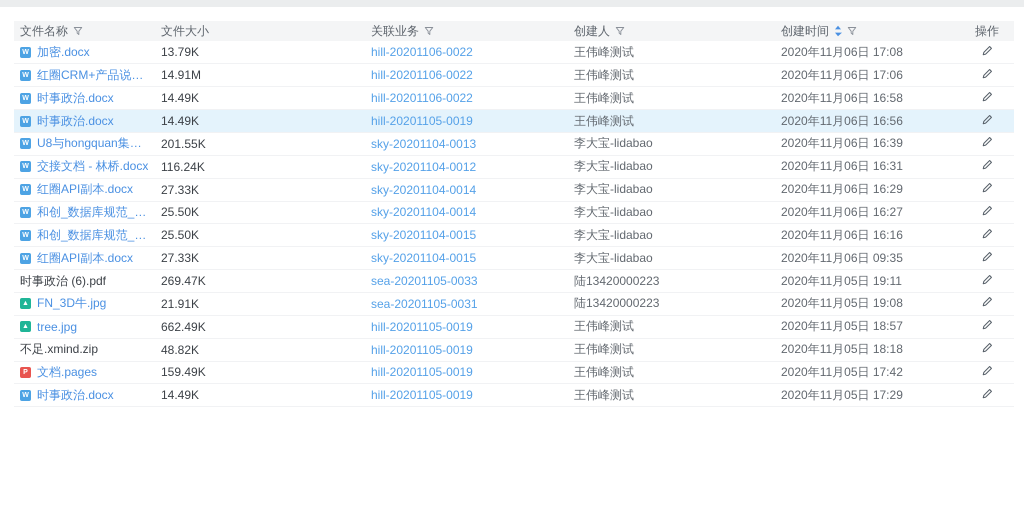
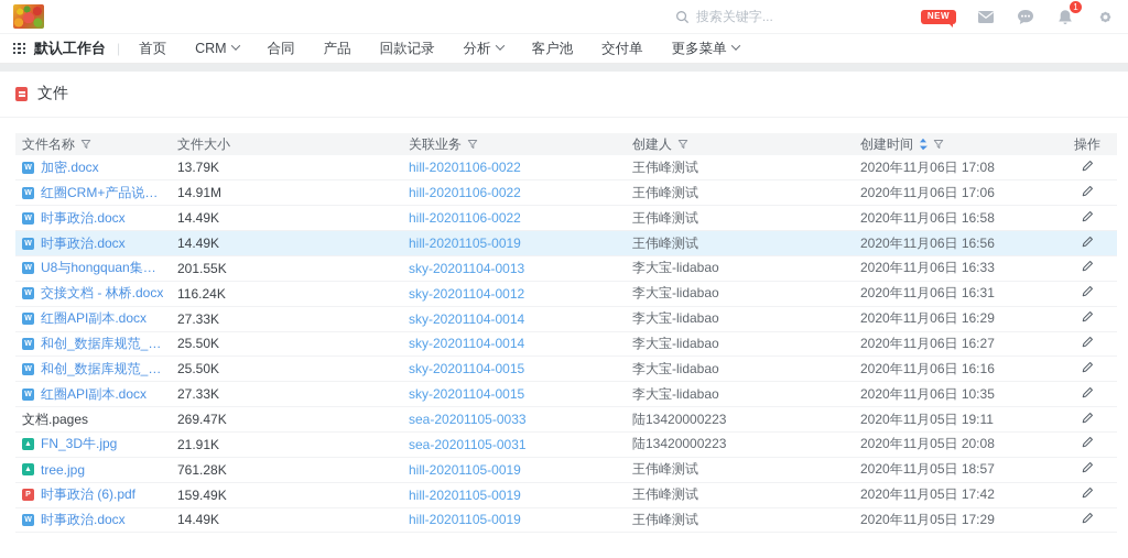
+ 搜索关键字...
+ NEW
+ 1
+ 默认工作台
+ |
+ 首页
+ CRM
+ 合同
+ 产品
+ 回款记录
+ 分析
+ 客户池
+ 交付单
+ 更多菜单
+ 文件
  文件名称	文件大小	关联业务	创建人	创建时间	操作
  加密.docx	13.79K	hill-20201106-0022	王伟峰测试	2020年11月06日 17:08
  红圈CRM+产品说明2	14.91M	hill-20201106-0022	王伟峰测试	2020年11月06日 17:06
  时事政治.docx	14.49K	hill-20201106-0022	王伟峰测试	2020年11月06日 16:58
  时事政治.docx	14.49K	hill-20201105-0019	王伟峰测试	2020年11月06日 16:56
- U8与hongquan集成方	201.55K	sky-20201104-0013	李大宝-lidabao	2020年11月06日 16:39
+ U8与hongquan集成方	201.55K	sky-20201104-0013	李大宝-lidabao	2020年11月06日 16:33
  交接文档 - 林桥.docx	116.24K	sky-20201104-0012	李大宝-lidabao	2020年11月06日 16:31
  红圈API副本.docx	27.33K	sky-20201104-0014	李大宝-lidabao	2020年11月06日 16:29
  和创_数据库规范_20	25.50K	sky-20201104-0014	李大宝-lidabao	2020年11月06日 16:27
  和创_数据库规范_20	25.50K	sky-20201104-0015	李大宝-lidabao	2020年11月06日 16:16
- 红圈API副本.docx	27.33K	sky-20201104-0015	李大宝-lidabao	2020年11月06日 09:35
+ 红圈API副本.docx	27.33K	sky-20201104-0015	李大宝-lidabao	2020年11月06日 10:35
- 时事政治 (6).pdf	269.47K	sea-20201105-0033	陆13420000223	2020年11月05日 19:11
+ 文档.pages	269.47K	sea-20201105-0033	陆13420000223	2020年11月05日 19:11
- FN_3D牛.jpg	21.91K	sea-20201105-0031	陆13420000223	2020年11月05日 19:08
+ FN_3D牛.jpg	21.91K	sea-20201105-0031	陆13420000223	2020年11月05日 20:08
- tree.jpg	662.49K	hill-20201105-0019	王伟峰测试	2020年11月05日 18:57
+ tree.jpg	761.28K	hill-20201105-0019	王伟峰测试	2020年11月05日 18:57
- 不足.xmind.zip	48.82K	hill-20201105-0019	王伟峰测试	2020年11月05日 18:18
- 文档.pages	159.49K	hill-20201105-0019	王伟峰测试	2020年11月05日 17:42
+ 时事政治 (6).pdf	159.49K	hill-20201105-0019	王伟峰测试	2020年11月05日 17:42
  时事政治.docx	14.49K	hill-20201105-0019	王伟峰测试	2020年11月05日 17:29
